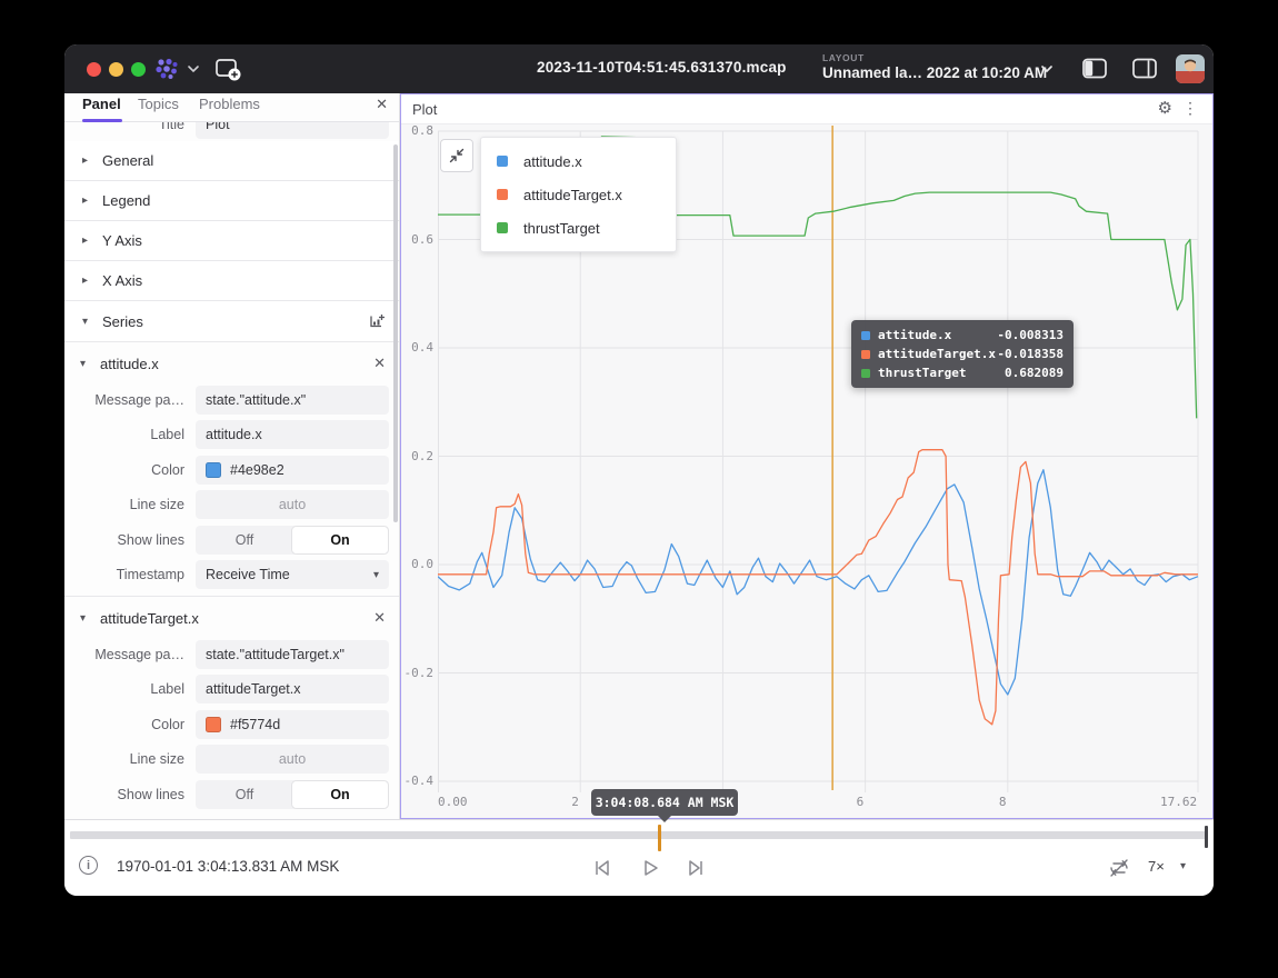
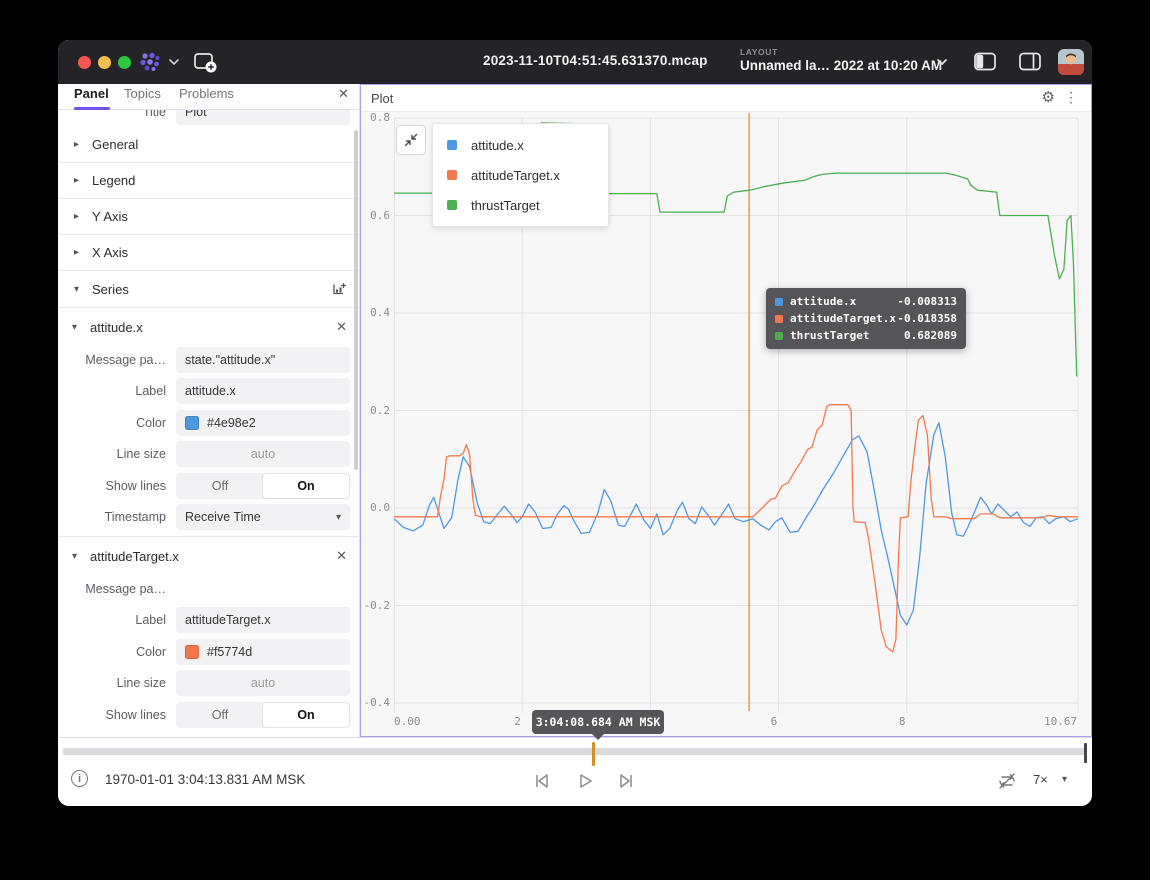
  2023-11-10T04:51:45.631370.mcap
  LAYOUT
  Unnamed la… 2022 at 10:20 AM
  Panel
  Topics
  Problems
  ✕
  Title
  Plot
  ▸
  General
  ▸
  Legend
  ▸
  Y Axis
  ▸
  X Axis
  ▾
  Series
  ▾
  attitude.x
  ✕
  Message pa…
  state."attitude.x"
  Label
  attitude.x
  Color
  #4e98e2
  Line size
  auto
  Show lines
  Off
  On
  Timestamp
  Receive Time
  ▾
  ▾
  attitudeTarget.x
  ✕
  Message pa…
- state."attitudeTarget.x"
  Label
  attitudeTarget.x
  Color
  #f5774d
  Line size
  auto
  Show lines
  Off
  On
  Plot
  ⚙
  ⋮
  0.8
  0.6
  0.4
  0.2
  0.0
  -0.2
  -0.4
  0.00
  2
  6
  8
- 17.62
+ 10.67
  attitude.x
  attitudeTarget.x
  thrustTarget
  attitude.x
  -0.008313
  attitudeTarget.x
  -0.018358
  thrustTarget
  0.682089
  i
  1970-01-01 3:04:13.831 AM MSK
  7×
  ▾
  3:04:08.684 AM MSK
